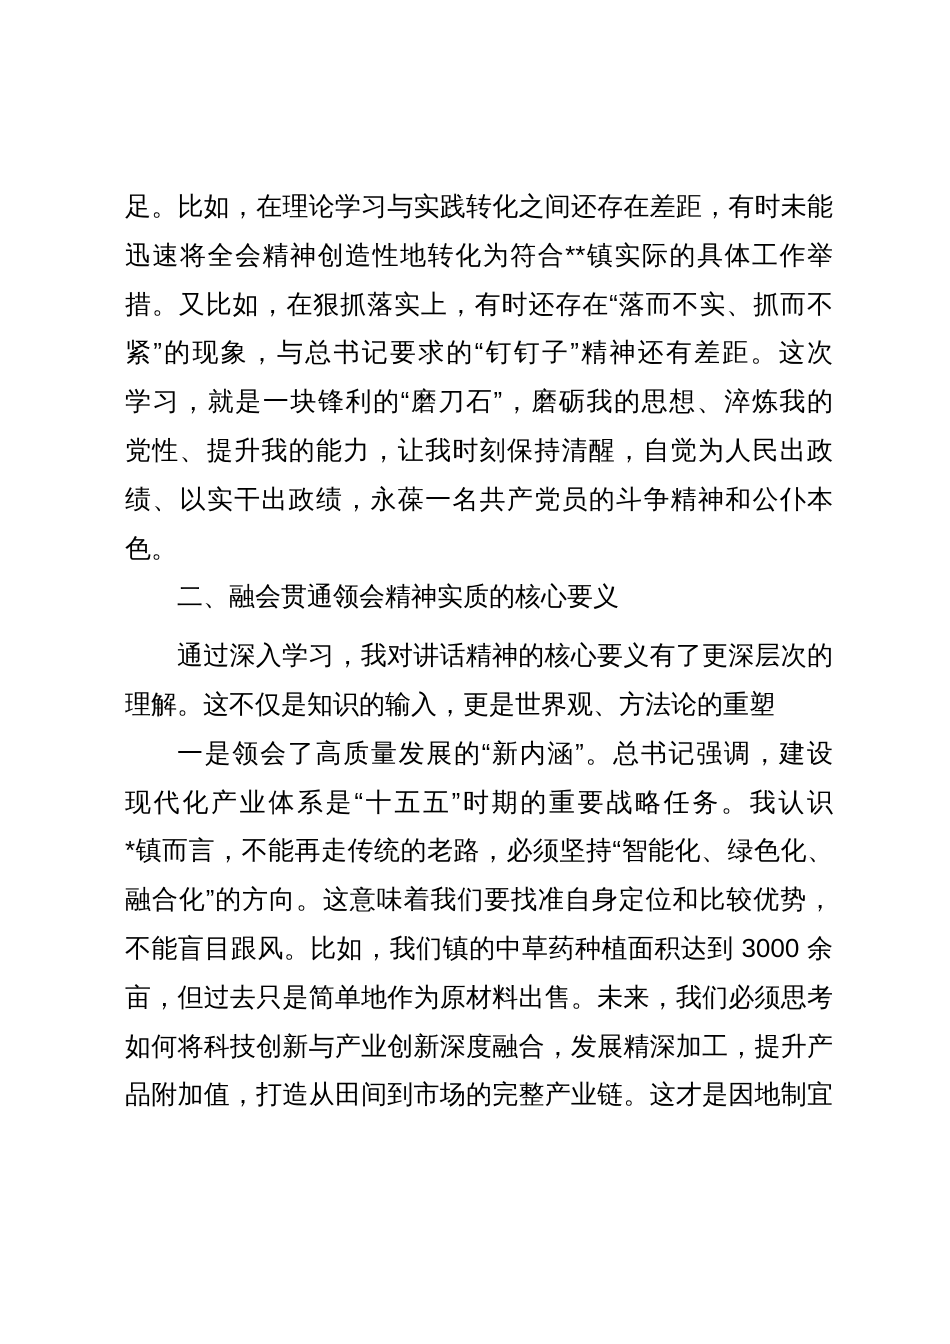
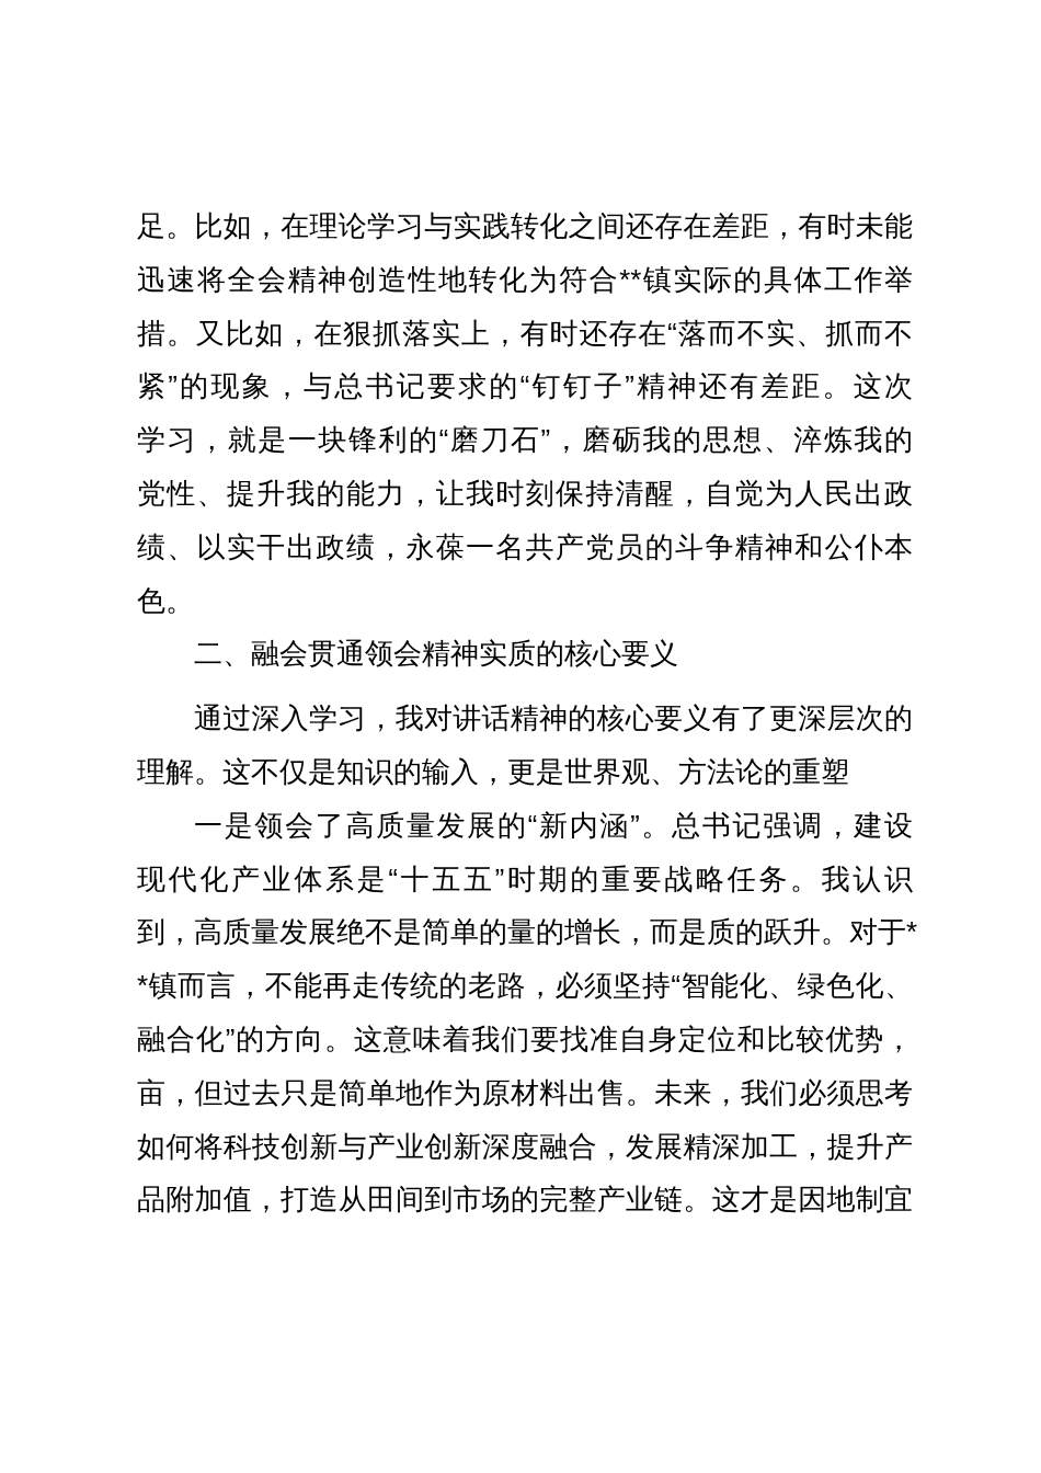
  足。比如，在理论学习与实践转化之间还存在差距，有时未能
  迅速将全会精神创造性地转化为符合**镇实际的具体工作举
  措。又比如，在狠抓落实上，有时还存在“落而不实、抓而不
  紧”的现象，与总书记要求的“钉钉子”精神还有差距。这次
  学习，就是一块锋利的“磨刀石”，磨砺我的思想、淬炼我的
  党性、提升我的能力，让我时刻保持清醒，自觉为人民出政
  绩、以实干出政绩，永葆一名共产党员的斗争精神和公仆本
  色。
  二、融会贯通领会精神实质的核心要义
  通过深入学习，我对讲话精神的核心要义有了更深层次的
  理解。这不仅是知识的输入，更是世界观、方法论的重塑
  一是领会了高质量发展的“新内涵”。总书记强调，建设
  现代化产业体系是“十五五”时期的重要战略任务。我认识
+ 到，高质量发展绝不是简单的量的增长，而是质的跃升。对于*
  *镇而言，不能再走传统的老路，必须坚持“智能化、绿色化、
  融合化”的方向。这意味着我们要找准自身定位和比较优势，
- 不能盲目跟风。比如，我们镇的中草药种植面积达到 3000 余
  亩，但过去只是简单地作为原材料出售。未来，我们必须思考
  如何将科技创新与产业创新深度融合，发展精深加工，提升产
  品附加值，打造从田间到市场的完整产业链。这才是因地制宜
